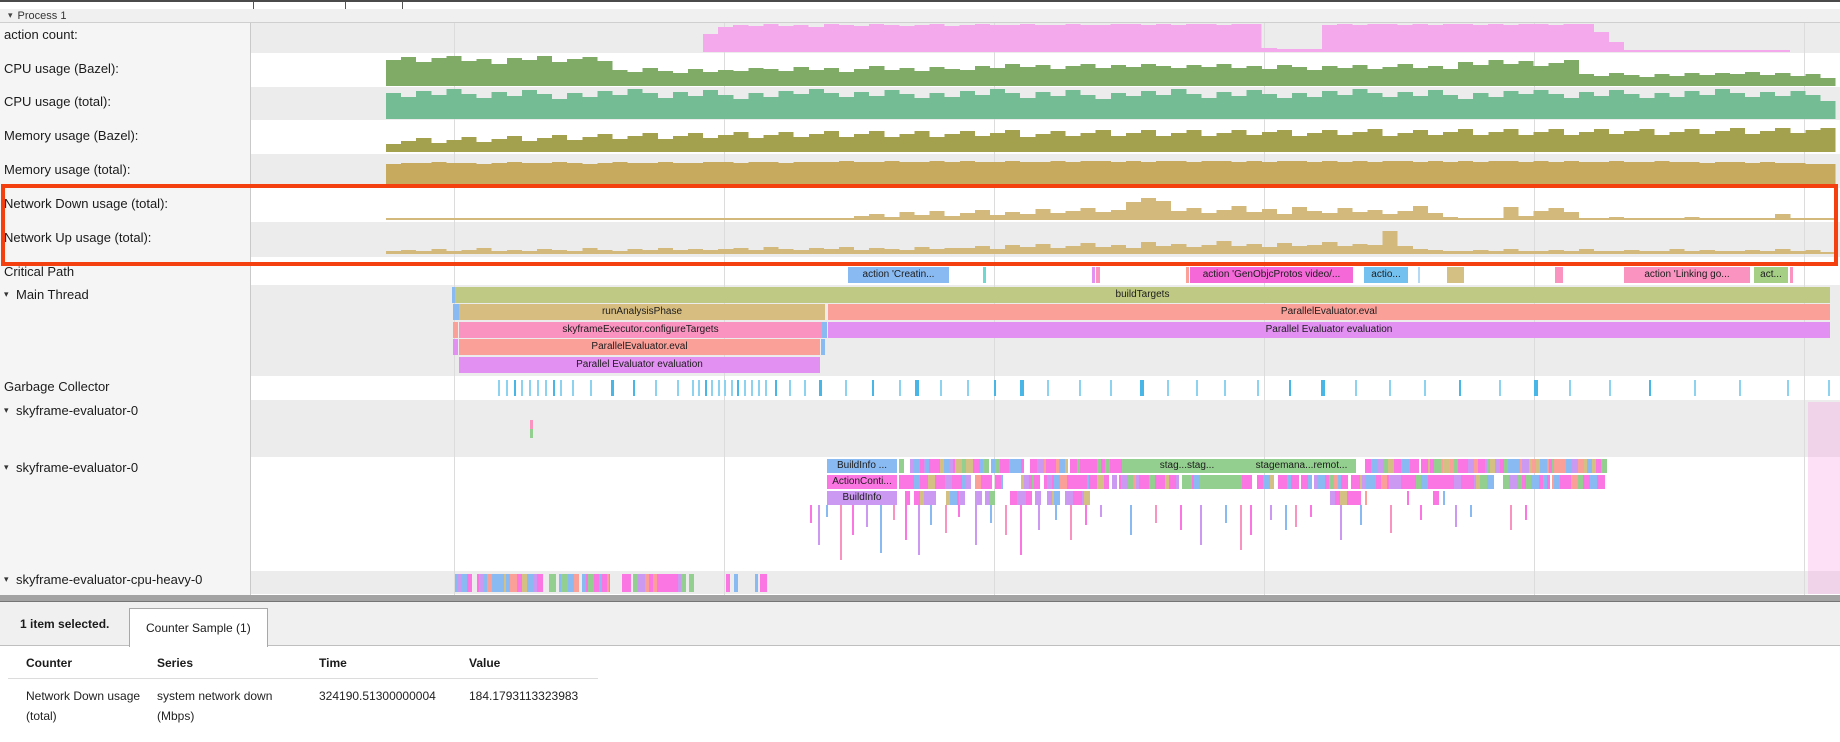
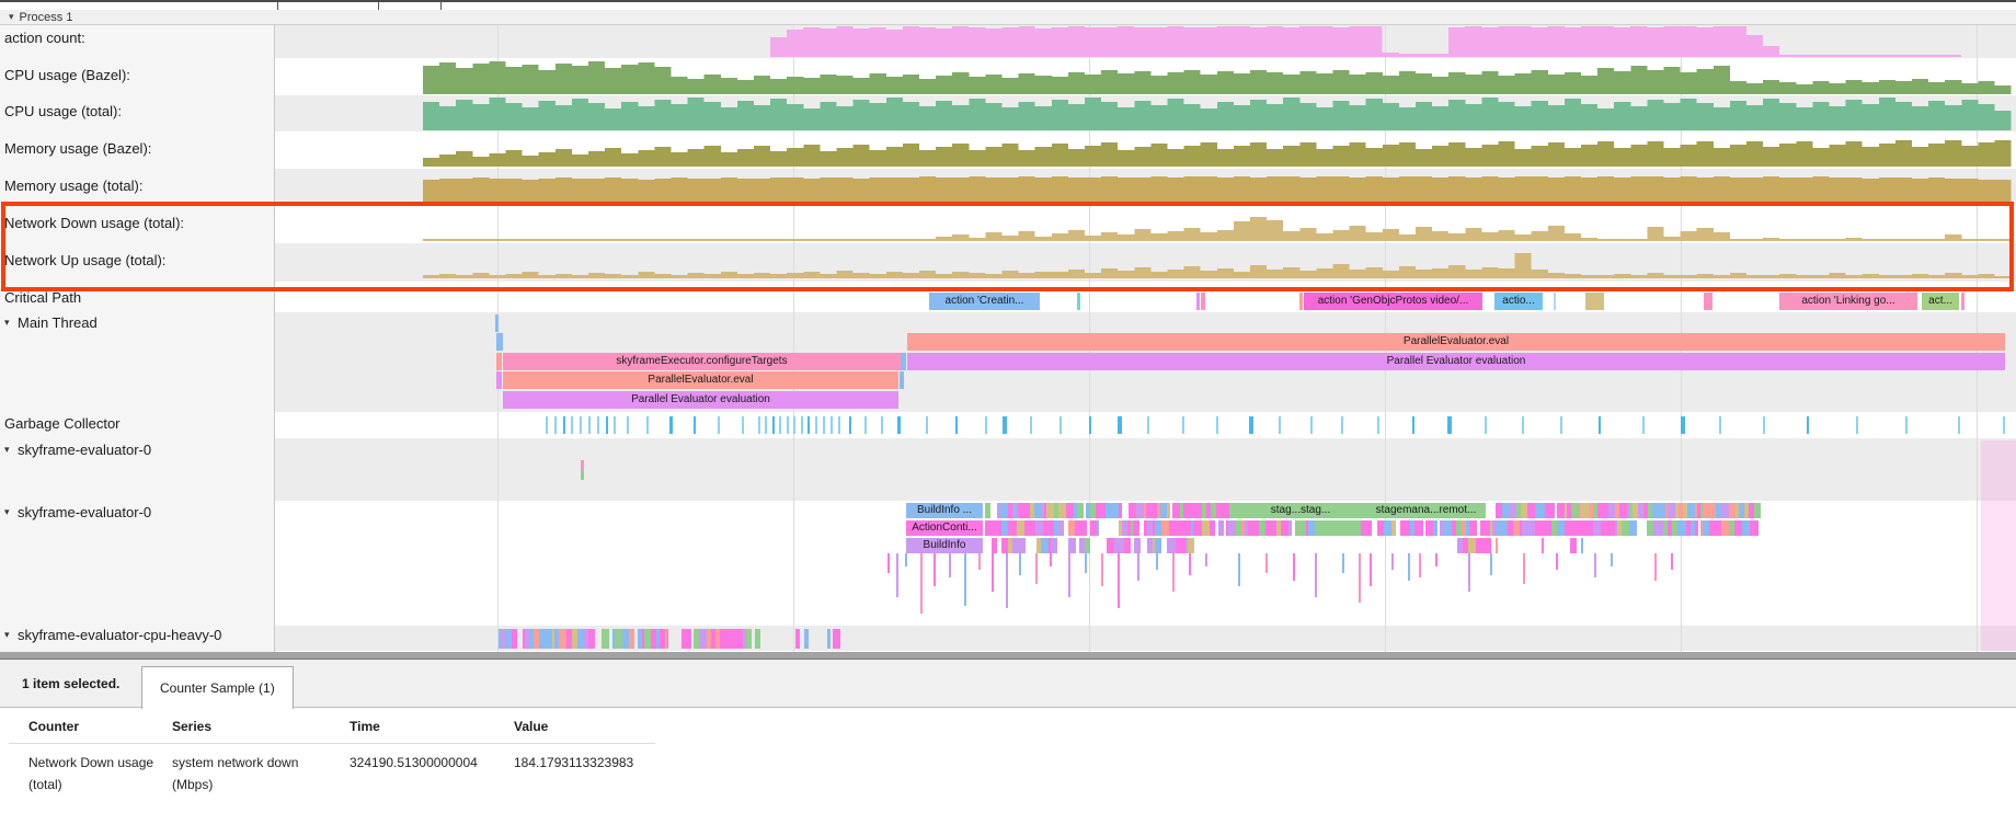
  ▾
  Process 1
  1 item selected.
  Counter Sample (1)
  Counter
  Series
  Time
  Value
  Network Down usage
  (total)
  system network down
  (Mbps)
  324190.51300000004
  184.1793113323983
  action 'Creatin...
  action 'GenObjcProtos video/...
  actio...
  action 'Linking go...
  act...
- buildTargets
- runAnalysisPhase
  ParallelEvaluator.eval
  skyframeExecutor.configureTargets
  Parallel Evaluator evaluation
  ParallelEvaluator.eval
  Parallel Evaluator evaluation
  BuildInfo ...
  ActionConti...
  BuildInfo
  stag...stag...
  stagemana...remot...
  action count:
  CPU usage (Bazel):
  CPU usage (total):
  Memory usage (Bazel):
  Memory usage (total):
  Network Down usage (total):
  Network Up usage (total):
  Critical Path
  ▾
  Main Thread
  Garbage Collector
  ▾
  skyframe-evaluator-0
  ▾
  skyframe-evaluator-0
  ▾
  skyframe-evaluator-cpu-heavy-0
